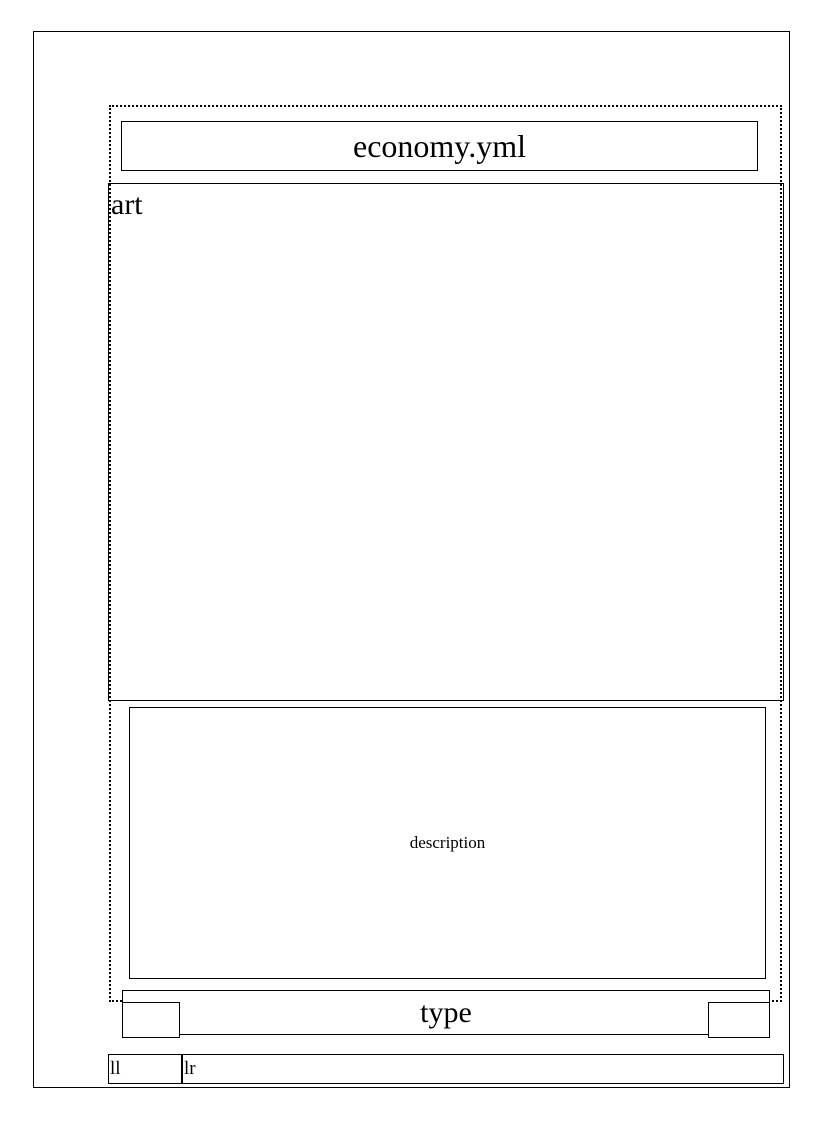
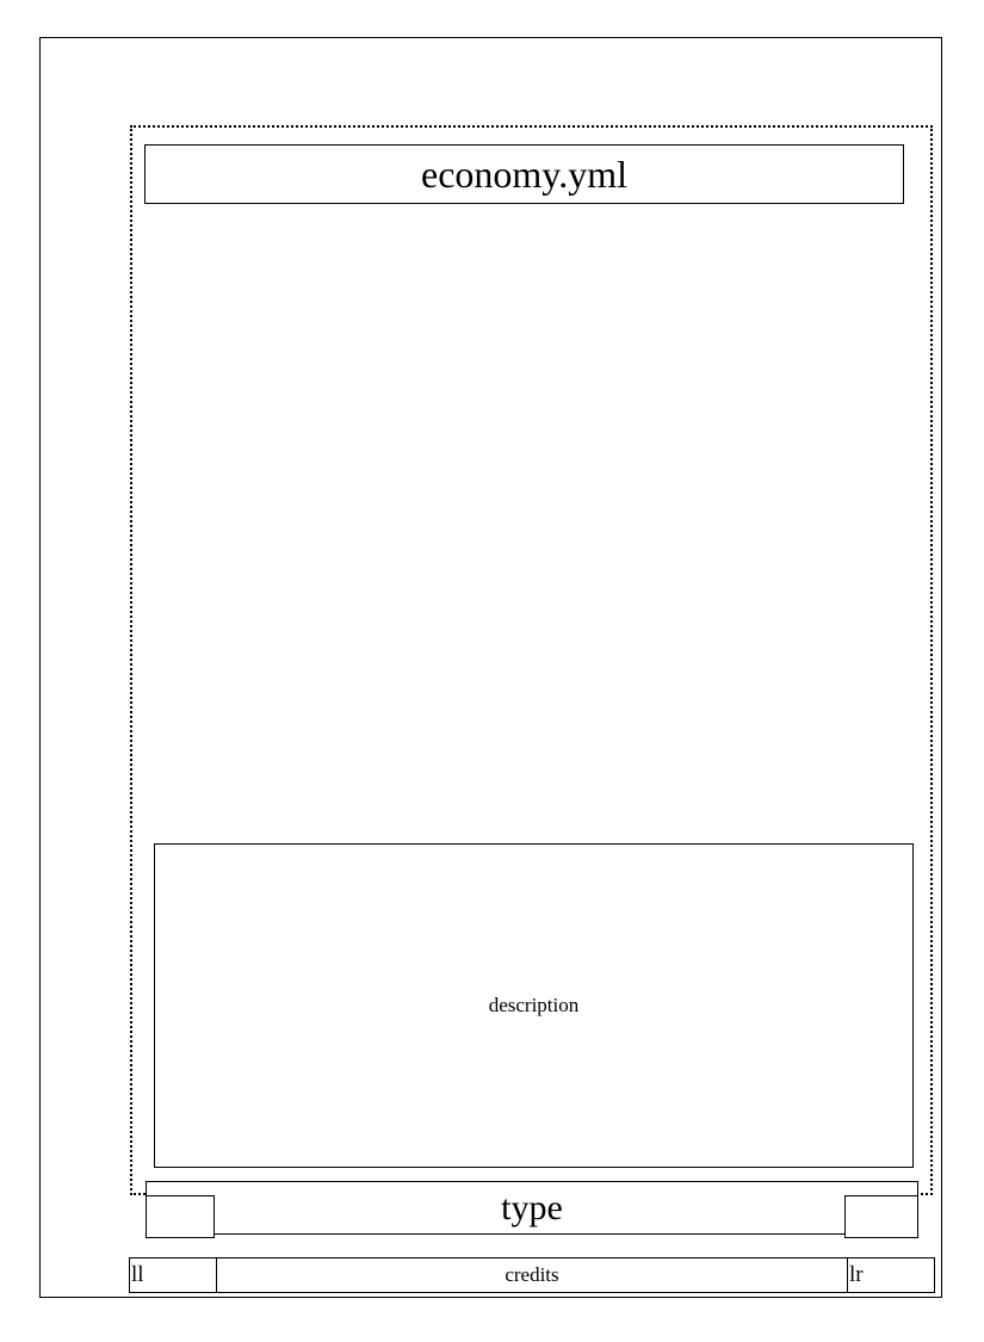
  economy.yml
- art
  description
  type
  ll
+ credits
  lr
